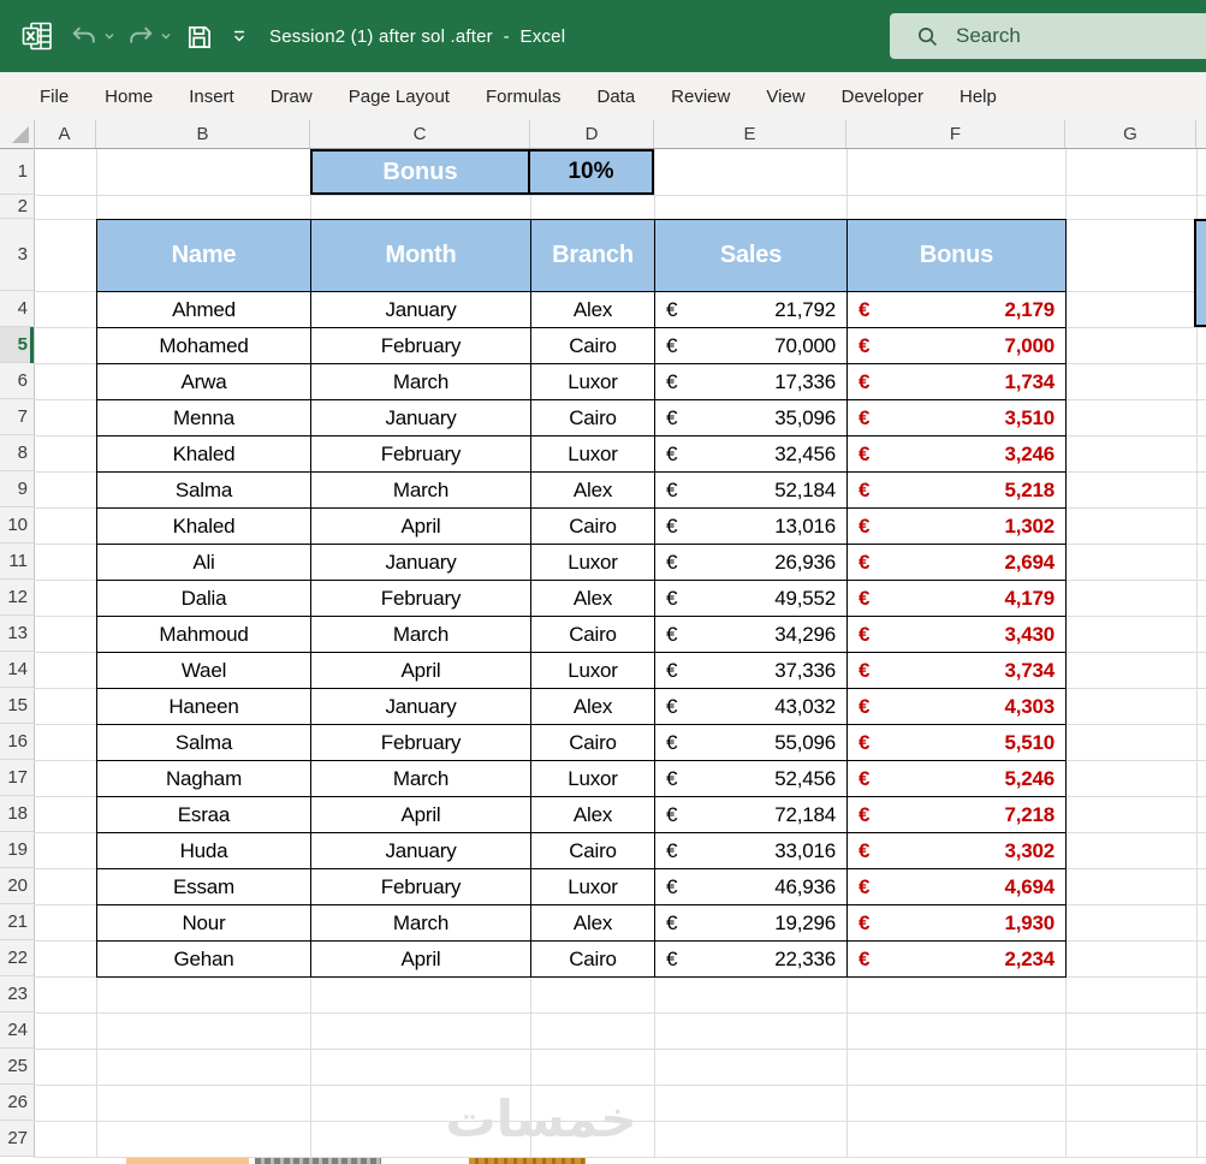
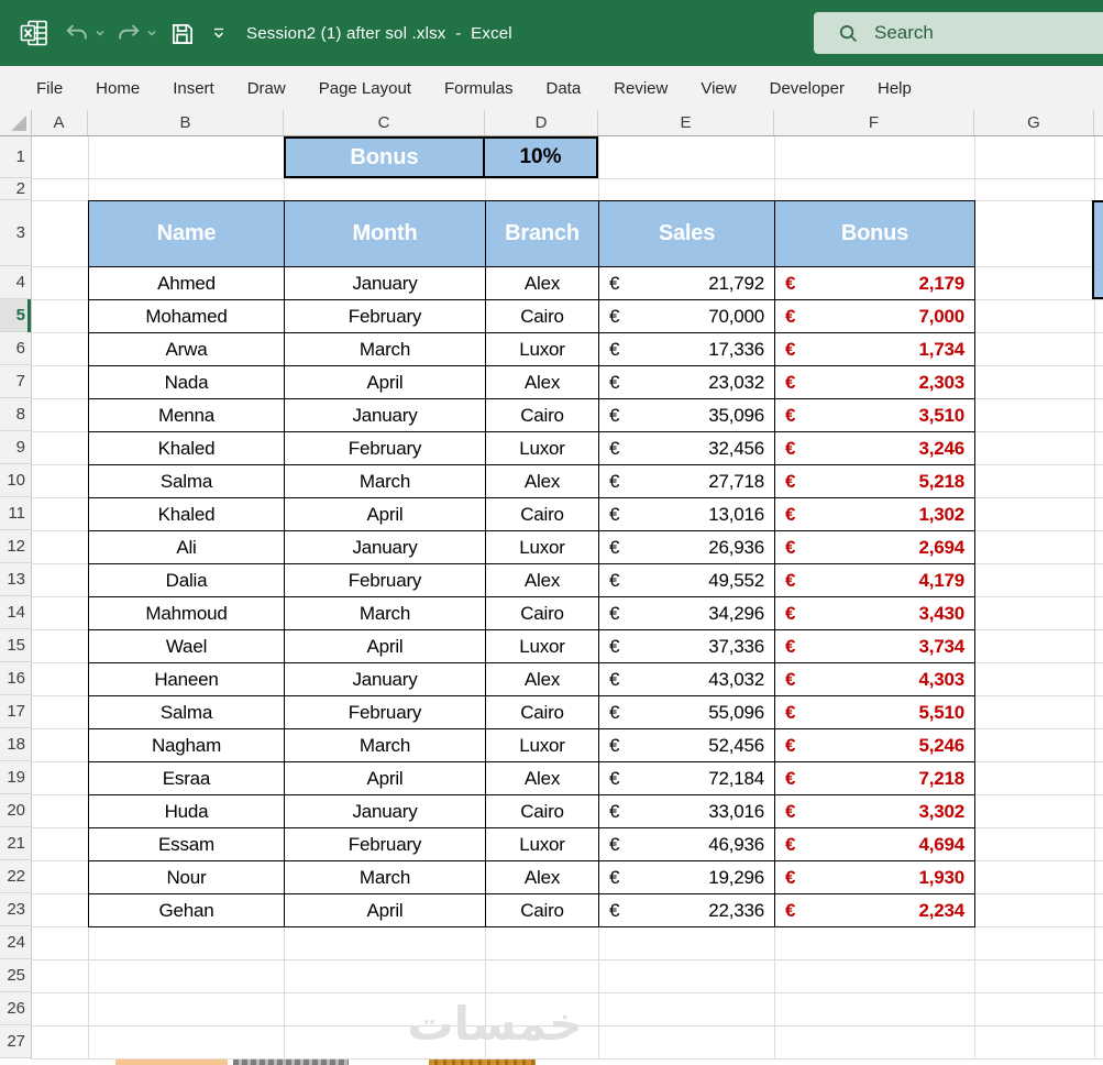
- Session2 (1) after sol .after - Excel
+ Session2 (1) after sol .xlsx - Excel
  Search
  File
  Home
  Insert
  Draw
  Page Layout
  Formulas
  Data
  Review
  View
  Developer
  Help
  A
  B
  C
  D
  E
  F
  G
  1
  2
  3
  4
  5
  6
  7
  8
  9
  10
  11
  12
  13
  14
  15
  16
  17
  18
  19
  20
  21
  22
  23
  24
  25
  26
  27
  Bonus
  10%
  Name	Month	Branch	Sales	Bonus
  Ahmed	January	Alex	€ 21,792	€ 2,179
  Mohamed	February	Cairo	€ 70,000	€ 7,000
  Arwa	March	Luxor	€ 17,336	€ 1,734
+ Nada	April	Alex	€ 23,032	€ 2,303
  Menna	January	Cairo	€ 35,096	€ 3,510
  Khaled	February	Luxor	€ 32,456	€ 3,246
- Salma	March	Alex	€ 52,184	€ 5,218
+ Salma	March	Alex	€ 27,718	€ 5,218
  Khaled	April	Cairo	€ 13,016	€ 1,302
  Ali	January	Luxor	€ 26,936	€ 2,694
  Dalia	February	Alex	€ 49,552	€ 4,179
  Mahmoud	March	Cairo	€ 34,296	€ 3,430
  Wael	April	Luxor	€ 37,336	€ 3,734
  Haneen	January	Alex	€ 43,032	€ 4,303
  Salma	February	Cairo	€ 55,096	€ 5,510
  Nagham	March	Luxor	€ 52,456	€ 5,246
  Esraa	April	Alex	€ 72,184	€ 7,218
  Huda	January	Cairo	€ 33,016	€ 3,302
  Essam	February	Luxor	€ 46,936	€ 4,694
  Nour	March	Alex	€ 19,296	€ 1,930
  Gehan	April	Cairo	€ 22,336	€ 2,234
  خمسات
